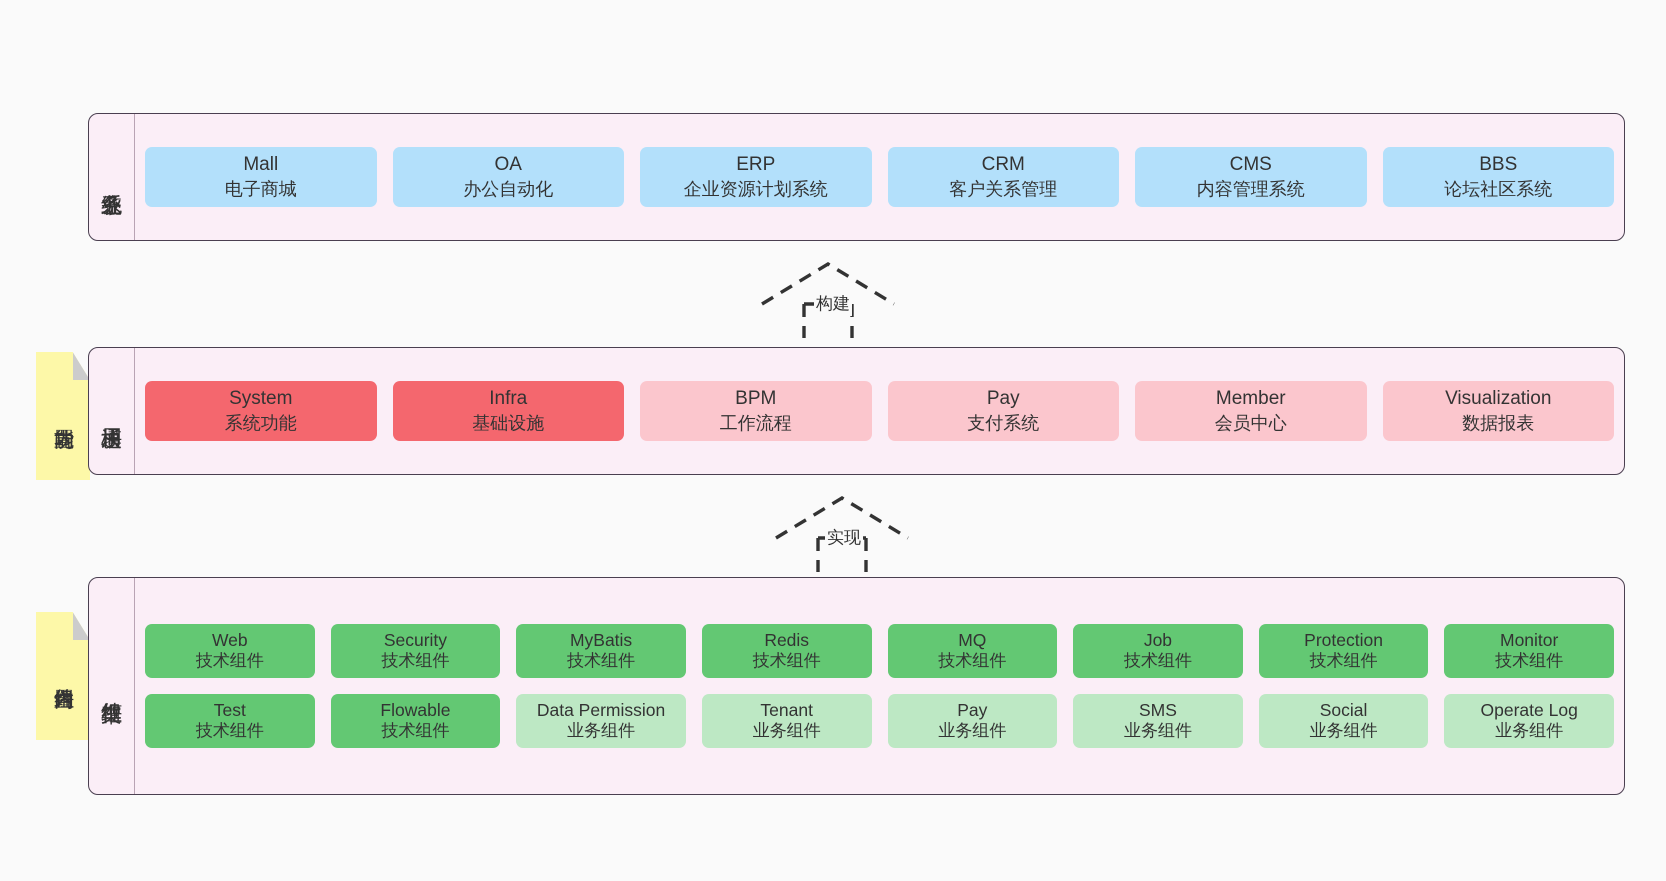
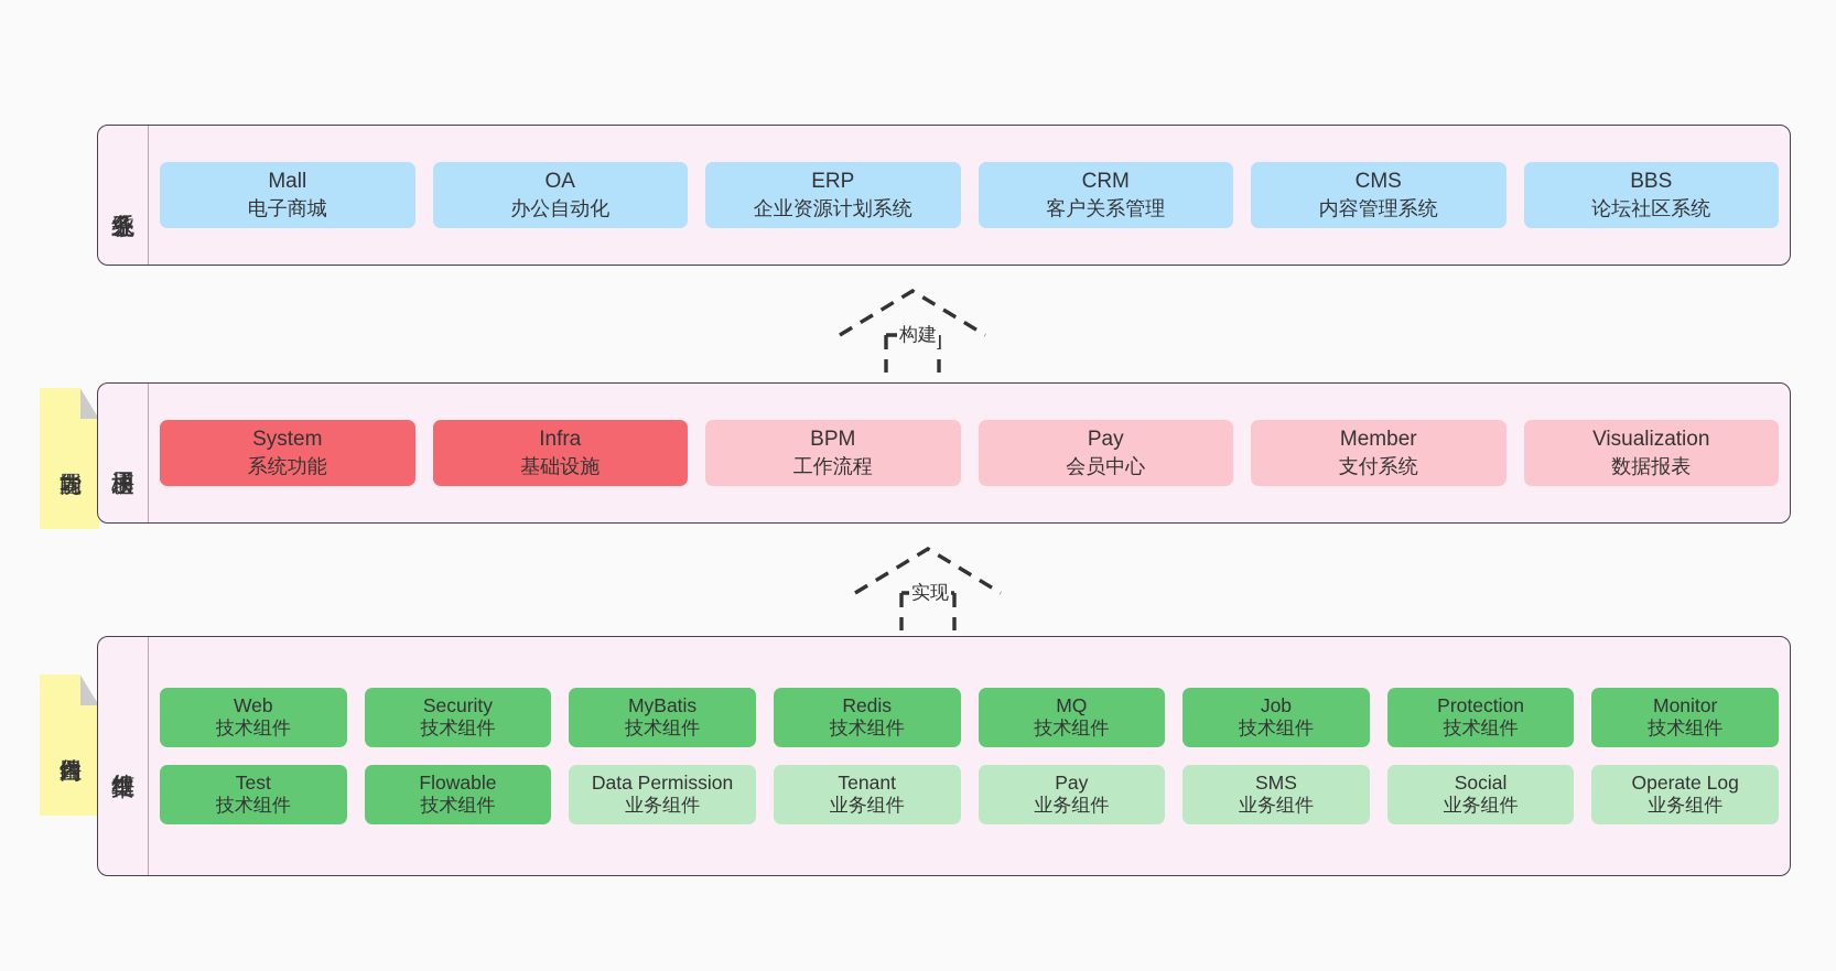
  Mall
  电子商城
  OA
  办公自动化
  ERP
  企业资源计划系统
  CRM
  客户关系管理
  CMS
  内容管理系统
  BBS
  论坛社区系统
  构建
  System
  系统功能
  Infra
  基础设施
  BPM
  工作流程
  Pay
- 支付系统
+ 会员中心
  Member
- 会员中心
+ 支付系统
  Visualization
  数据报表
  实现
  Web
  技术组件
  Security
  技术组件
  MyBatis
  技术组件
  Redis
  技术组件
  MQ
  技术组件
  Job
  技术组件
  Protection
  技术组件
  Monitor
  技术组件
  Test
  技术组件
  Flowable
  技术组件
  Data Permission
  业务组件
  Tenant
  业务组件
  Pay
  业务组件
  SMS
  业务组件
  Social
  业务组件
  Operate Log
  业务组件
